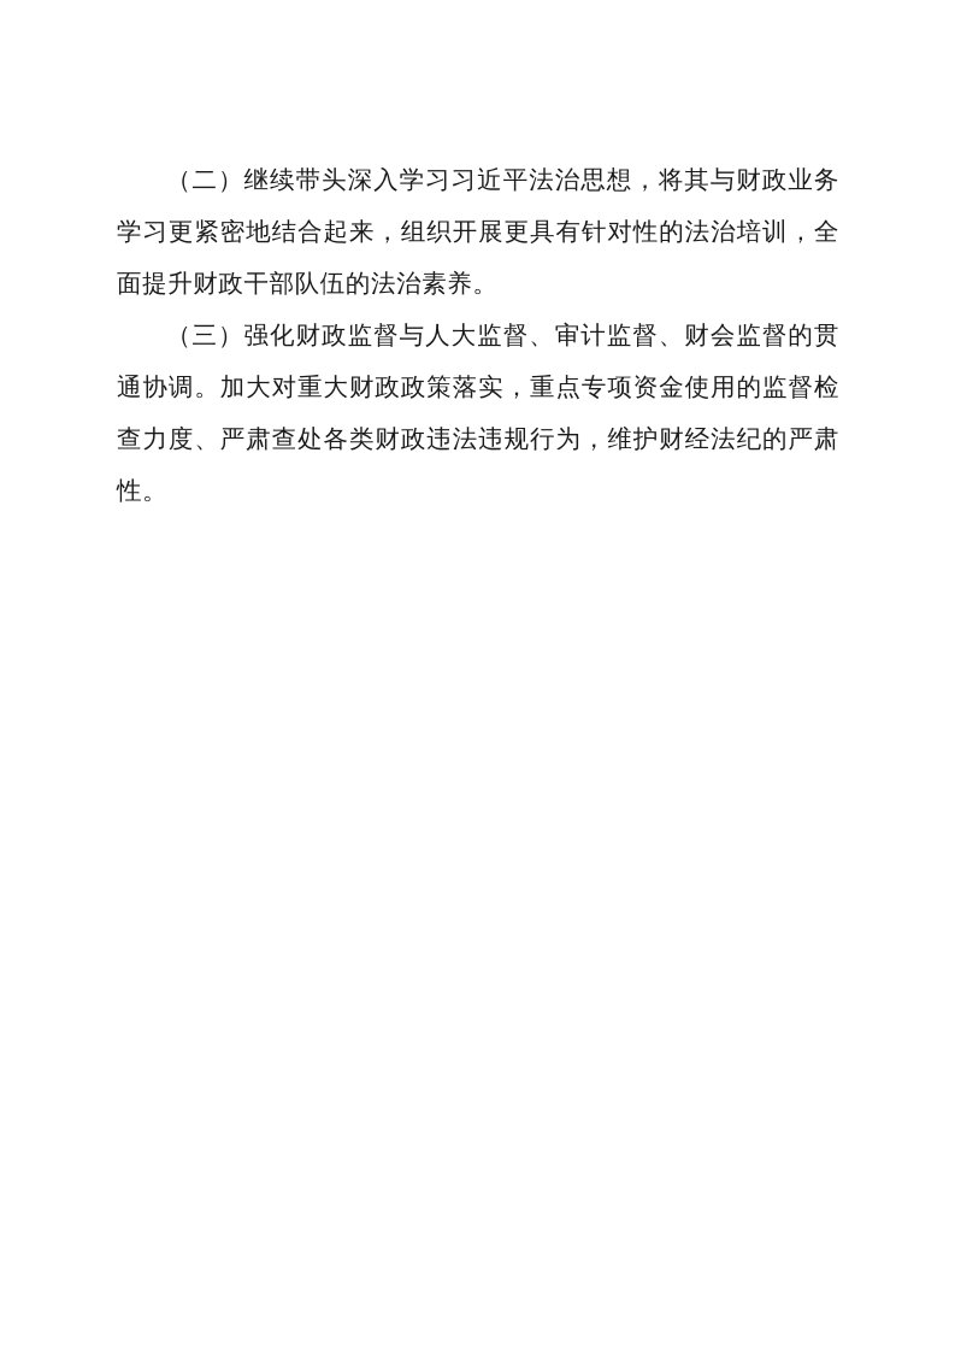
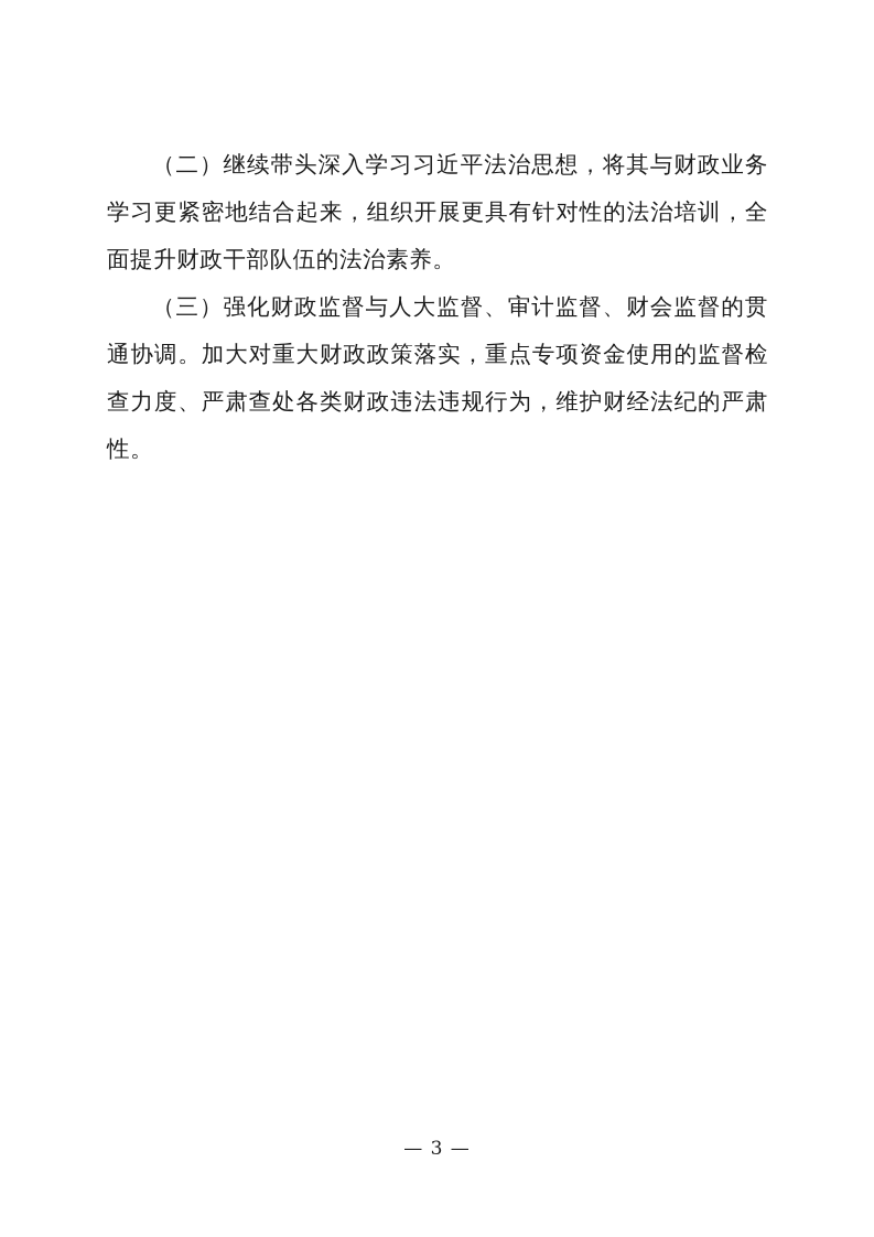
  （二）继续带头深入学习习近平法治思想，将其与财政业务学习更紧密地结合起来，组织开展更具有针对性的法治培训，全面提升财政干部队伍的法治素养。
  （三）强化财政监督与人大监督、审计监督、财会监督的贯通协调。加大对重大财政政策落实，重点专项资金使用的监督检查力度、严肃查处各类财政违法违规行为，维护财经法纪的严肃性。
+ — 3 —
